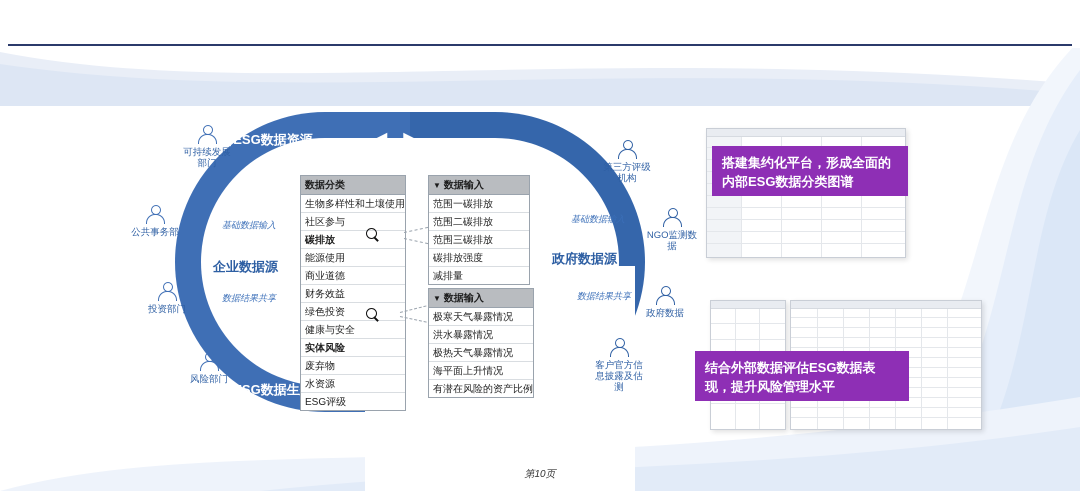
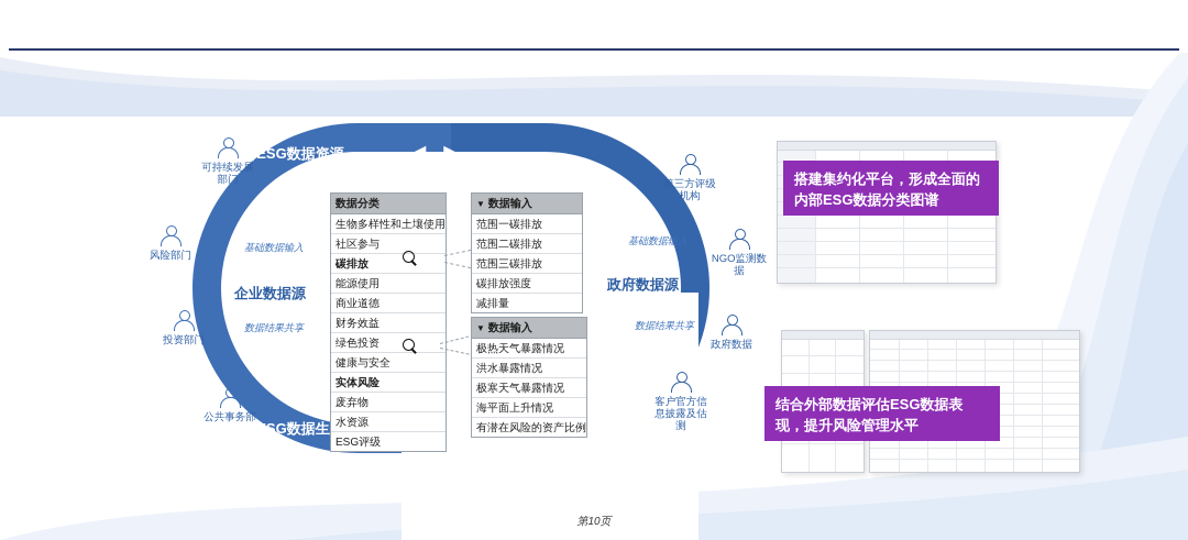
  整合ESG数据资源
  形成ESG数据生
  ◀▬▶
  企业数据源
  政府数据源
  基础数据输入
  数据结果共享
  基础数据输入
  数据结果共享
  可持续发展部门
- 公共事务部
+ 风险部门
  投资部门
- 风险部门
+ 公共事务部
  第三方评级机构
  NGO监测数据
  政府数据
  客户官方信息披露及估测
  数据分类
  生物多样性和土壤使用
  社区参与
  碳排放
  能源使用
  商业道德
  财务效益
  绿色投资
  健康与安全
  实体风险
  废弃物
  水资源
  ESG评级
  ▼ 数据输入
  范围一碳排放
  范围二碳排放
  范围三碳排放
  碳排放强度
  减排量
  ▼ 数据输入
- 极寒天气暴露情况
+ 极热天气暴露情况
  洪水暴露情况
- 极热天气暴露情况
+ 极寒天气暴露情况
  海平面上升情况
  有潜在风险的资产比例
  搭建集约化平台，形成全面的内部ESG数据分类图谱
  结合外部数据评估ESG数据表现，提升风险管理水平
  第10页
